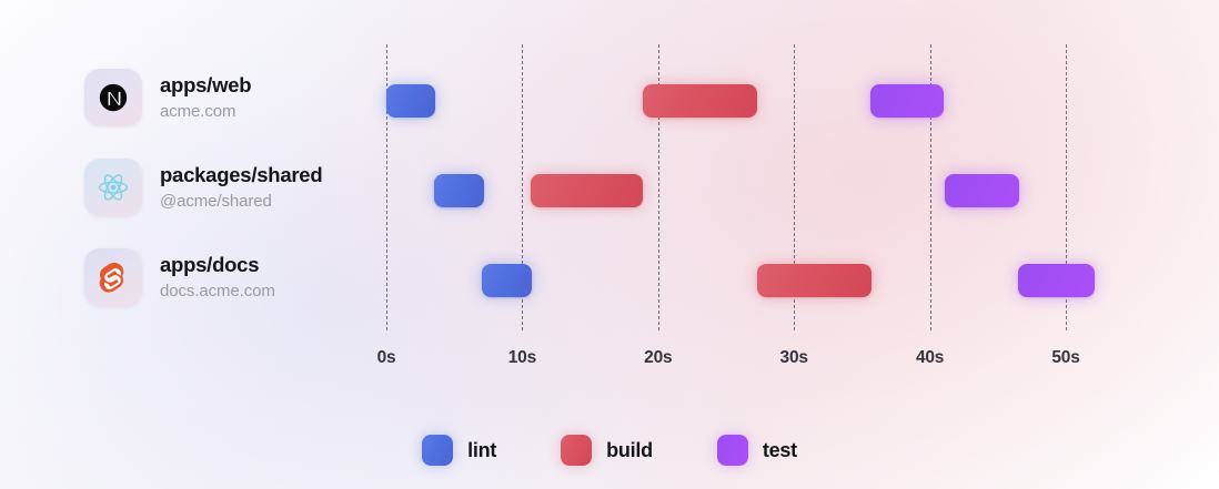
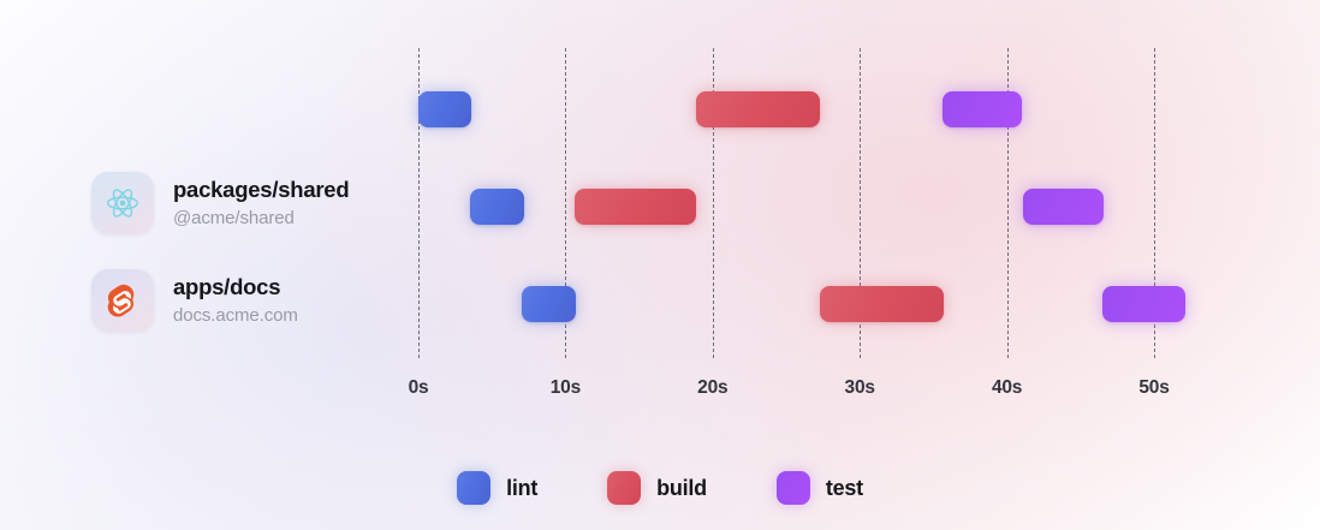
- apps/web
- acme.com
  packages/shared
  @acme/shared
  apps/docs
  docs.acme.com
  0s
  10s
  20s
  30s
  40s
  50s
  lint
  build
  test
